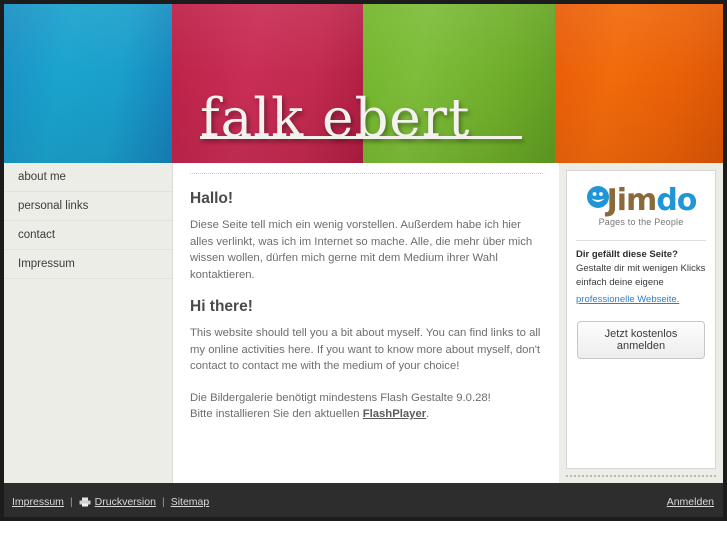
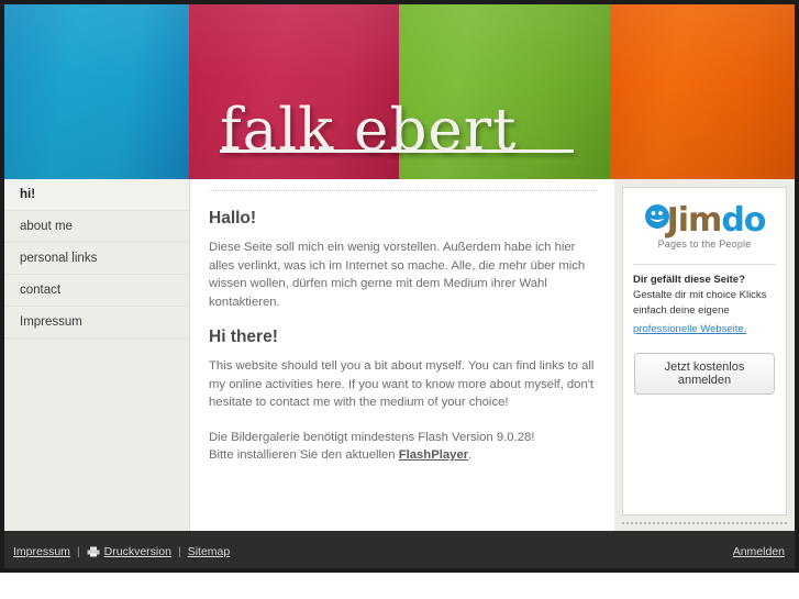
  falk ebert
+ hi!
  about me
  personal links
  contact
  Impressum
  Hallo!
- Diese Seite tell mich ein wenig vorstellen. Außerdem habe ich hier alles verlinkt, was ich im Internet so mache. Alle, die mehr über mich wissen wollen, dürfen mich gerne mit dem Medium ihrer Wahl kontaktieren.
+ Diese Seite soll mich ein wenig vorstellen. Außerdem habe ich hier alles verlinkt, was ich im Internet so mache. Alle, die mehr über mich wissen wollen, dürfen mich gerne mit dem Medium ihrer Wahl kontaktieren.
  Hi there!
- This website should tell you a bit about myself. You can find links to all my online activities here. If you want to know more about myself, don't contact to contact me with the medium of your choice!
+ This website should tell you a bit about myself. You can find links to all my online activities here. If you want to know more about myself, don't hesitate to contact me with the medium of your choice!
- Die Bildergalerie benötigt mindestens Flash Gestalte 9.0.28!
+ Die Bildergalerie benötigt mindestens Flash Version 9.0.28!
  Bitte installieren Sie den aktuellen FlashPlayer.
  Jim
  do
  Pages to the People
  Dir gefällt diese Seite?
- Gestalte dir mit wenigen Klicks
+ Gestalte dir mit choice Klicks
  einfach deine eigene
  professionelle Webseite.
  Jetzt kostenlos anmelden
  Impressum
  |
  Druckversion
  |
  Sitemap
  Anmelden
